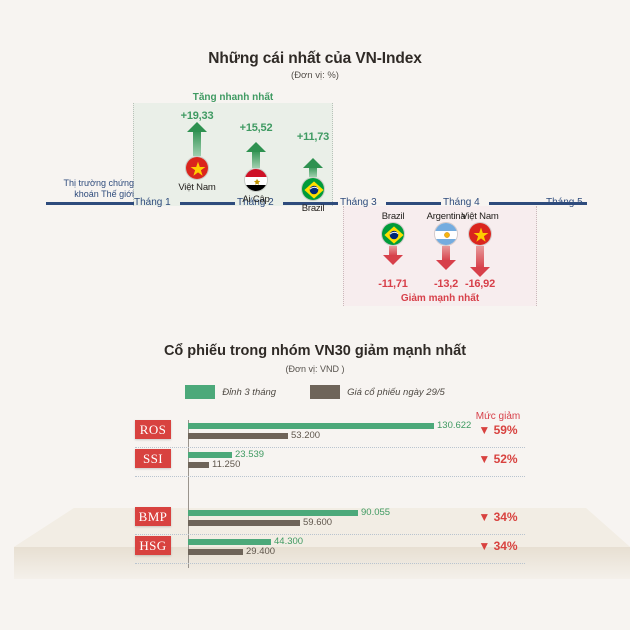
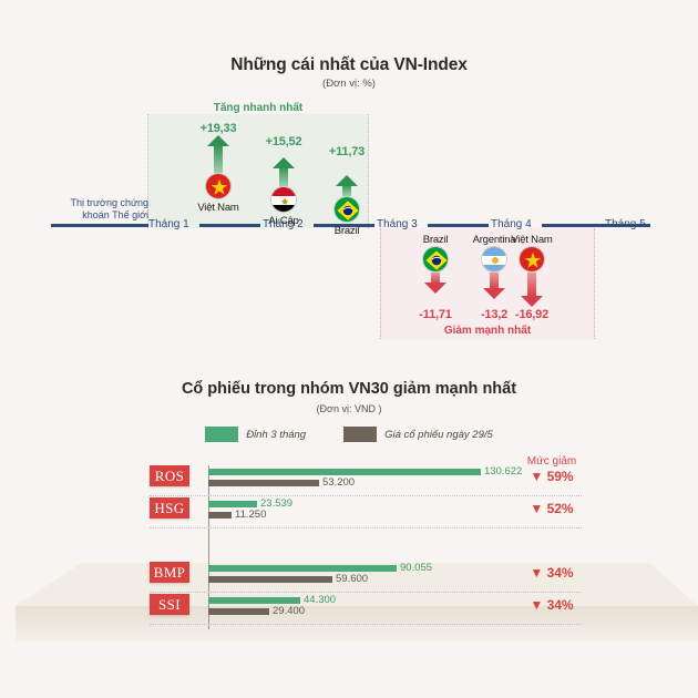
  Những cái nhất của VN-Index
  (Đơn vị: %)
  Tăng nhanh nhất
  Giảm mạnh nhất
  Thị trường chứng
  khoán Thế giới
  Cổ phiếu trong nhóm VN30 giảm mạnh nhất
  (Đơn vị: VND )
  Đỉnh 3 tháng
  Giá cổ phiếu ngày 29/5
  Mức giảm
  ROS
  130.622
  53.200
  ▼ 59%
- SSI
+ HSG
  23.539
  11.250
  ▼ 52%
  BMP
  90.055
  59.600
  ▼ 34%
- HSG
+ SSI
  44.300
  29.400
  ▼ 34%
  Tháng 1
  Tháng 2
  Tháng 3
  Tháng 4
  Tháng 5
  +19,33
  Việt Nam
  +15,52
  Ai Cập
  +11,73
  Brazil
  Brazil
  -11,71
  Argentina
  -13,2
  Việt Nam
  -16,92
